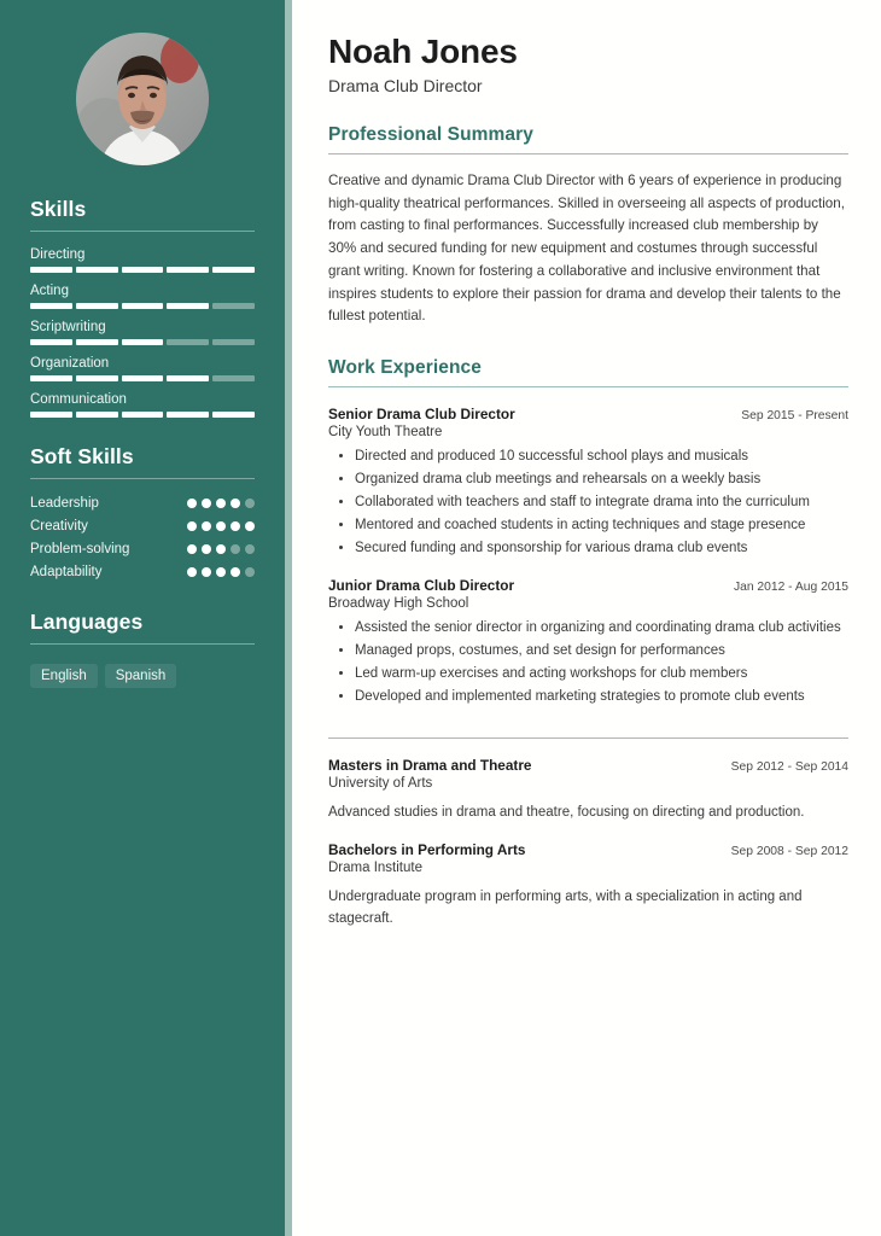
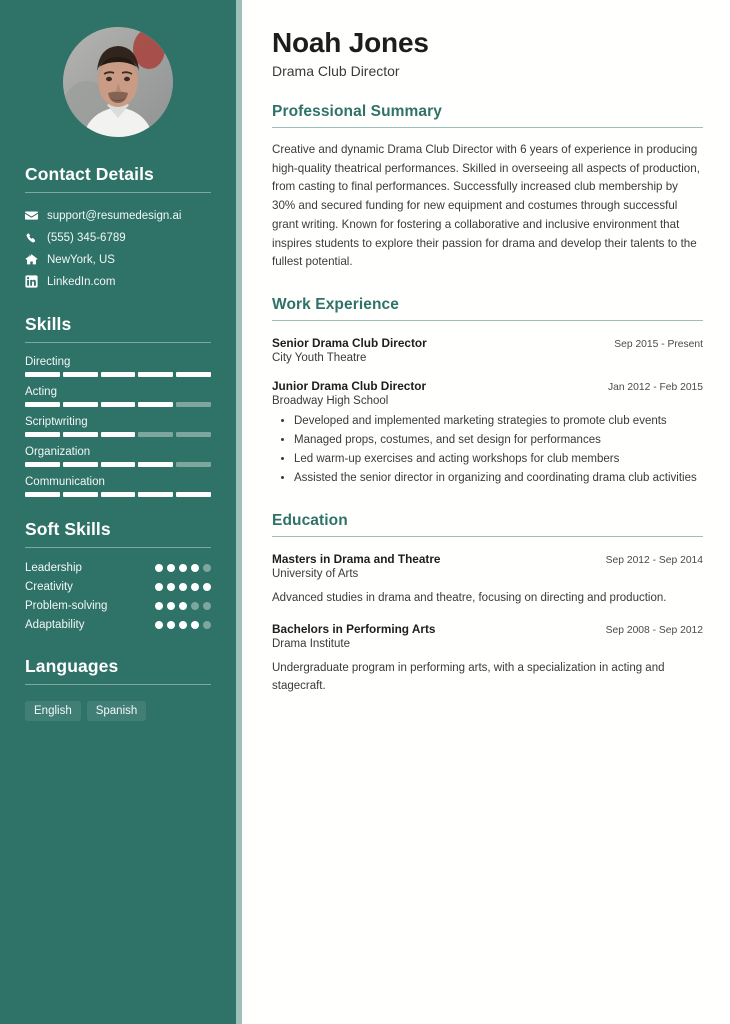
+ Contact Details
+ support@resumedesign.ai
+ (555) 345-6789
+ NewYork, US
+ LinkedIn.com
  Skills
  Directing
  Acting
  Scriptwriting
  Organization
  Communication
  Soft Skills
  Leadership
  Creativity
  Problem-solving
  Adaptability
  Languages
  English
  Spanish
  Noah Jones
  Drama Club Director
  Professional Summary
  Creative and dynamic Drama Club Director with 6 years of experience in producing high-quality theatrical performances. Skilled in overseeing all aspects of production, from casting to final performances. Successfully increased club membership by 30% and secured funding for new equipment and costumes through successful grant writing. Known for fostering a collaborative and inclusive environment that inspires students to explore their passion for drama and develop their talents to the fullest potential.
  Work Experience
  Senior Drama Club Director
  Sep 2015 - Present
  City Youth Theatre
- Directed and produced 10 successful school plays and musicals
- Organized drama club meetings and rehearsals on a weekly basis
- Collaborated with teachers and staff to integrate drama into the curriculum
- Mentored and coached students in acting techniques and stage presence
- Secured funding and sponsorship for various drama club events
  Junior Drama Club Director
- Jan 2012 - Aug 2015
+ Jan 2012 - Feb 2015
  Broadway High School
- Assisted the senior director in organizing and coordinating drama club activities
+ Developed and implemented marketing strategies to promote club events
  Managed props, costumes, and set design for performances
  Led warm-up exercises and acting workshops for club members
- Developed and implemented marketing strategies to promote club events
+ Assisted the senior director in organizing and coordinating drama club activities
+ Education
  Masters in Drama and Theatre
  Sep 2012 - Sep 2014
  University of Arts
  Advanced studies in drama and theatre, focusing on directing and production.
  Bachelors in Performing Arts
  Sep 2008 - Sep 2012
  Drama Institute
  Undergraduate program in performing arts, with a specialization in acting and stagecraft.
